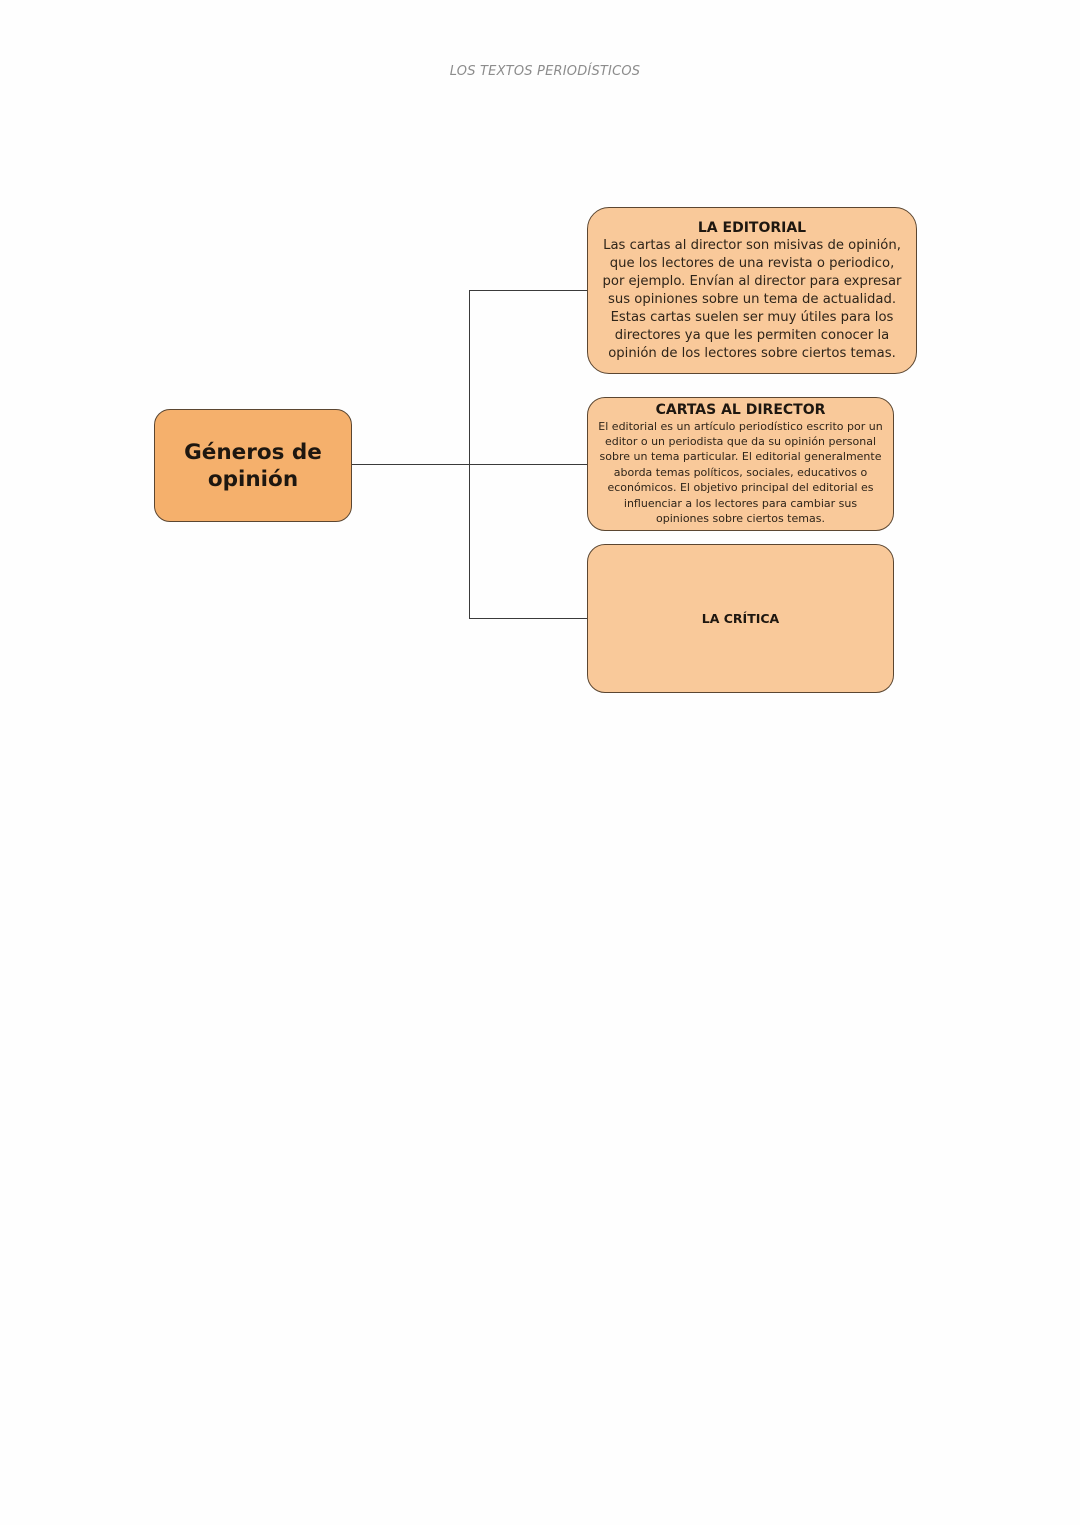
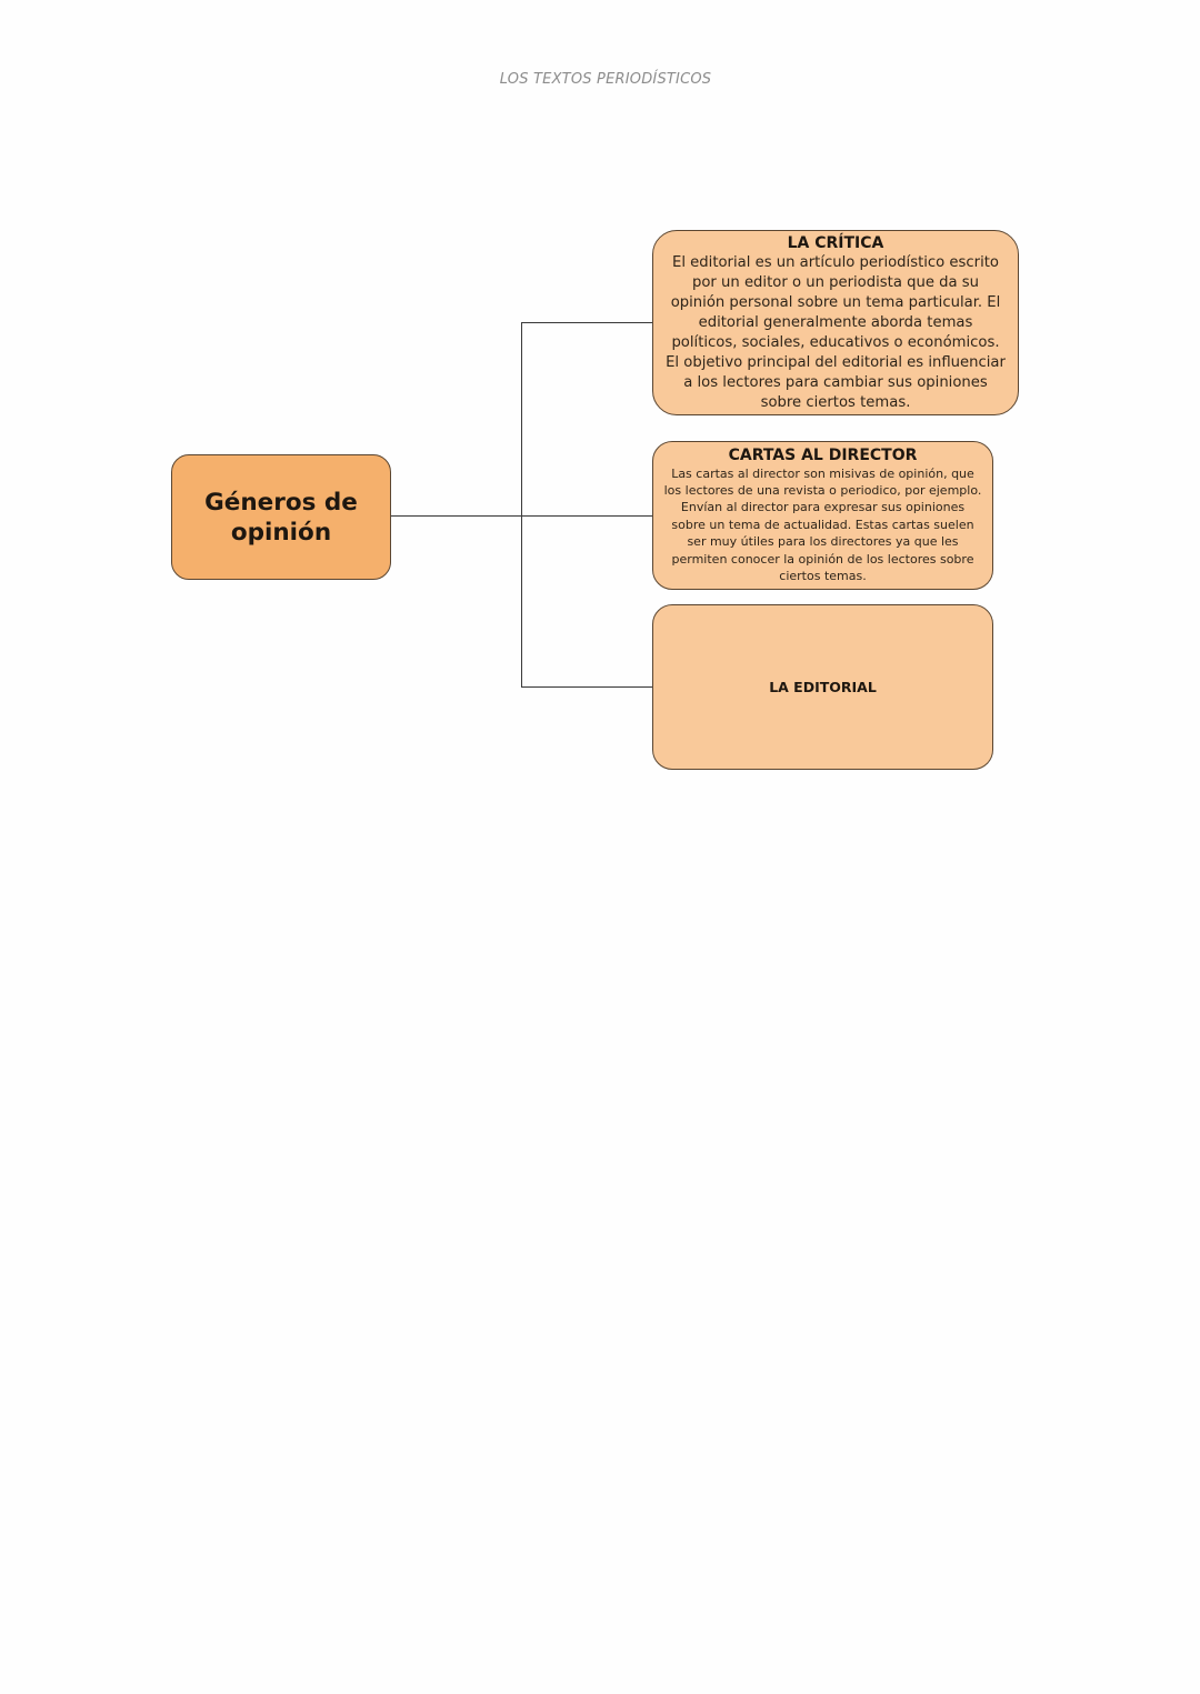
  LOS TEXTOS PERIODÍSTICOS
  Géneros de opinión
- LA EDITORIAL
+ LA CRÍTICA
- Las cartas al director son misivas de opinión, que los lectores de una revista o periodico, por ejemplo. Envían al director para expresar sus opiniones sobre un tema de actualidad. Estas cartas suelen ser muy útiles para los directores ya que les permiten conocer la opinión de los lectores sobre ciertos temas.
+ El editorial es un artículo periodístico escrito por un editor o un periodista que da su opinión personal sobre un tema particular. El editorial generalmente aborda temas políticos, sociales, educativos o económicos. El objetivo principal del editorial es influenciar a los lectores para cambiar sus opiniones sobre ciertos temas.
  CARTAS AL DIRECTOR
- El editorial es un artículo periodístico escrito por un editor o un periodista que da su opinión personal sobre un tema particular. El editorial generalmente aborda temas políticos, sociales, educativos o económicos. El objetivo principal del editorial es influenciar a los lectores para cambiar sus opiniones sobre ciertos temas.
+ Las cartas al director son misivas de opinión, que los lectores de una revista o periodico, por ejemplo. Envían al director para expresar sus opiniones sobre un tema de actualidad. Estas cartas suelen ser muy útiles para los directores ya que les permiten conocer la opinión de los lectores sobre ciertos temas.
- LA CRÍTICA
+ LA EDITORIAL
